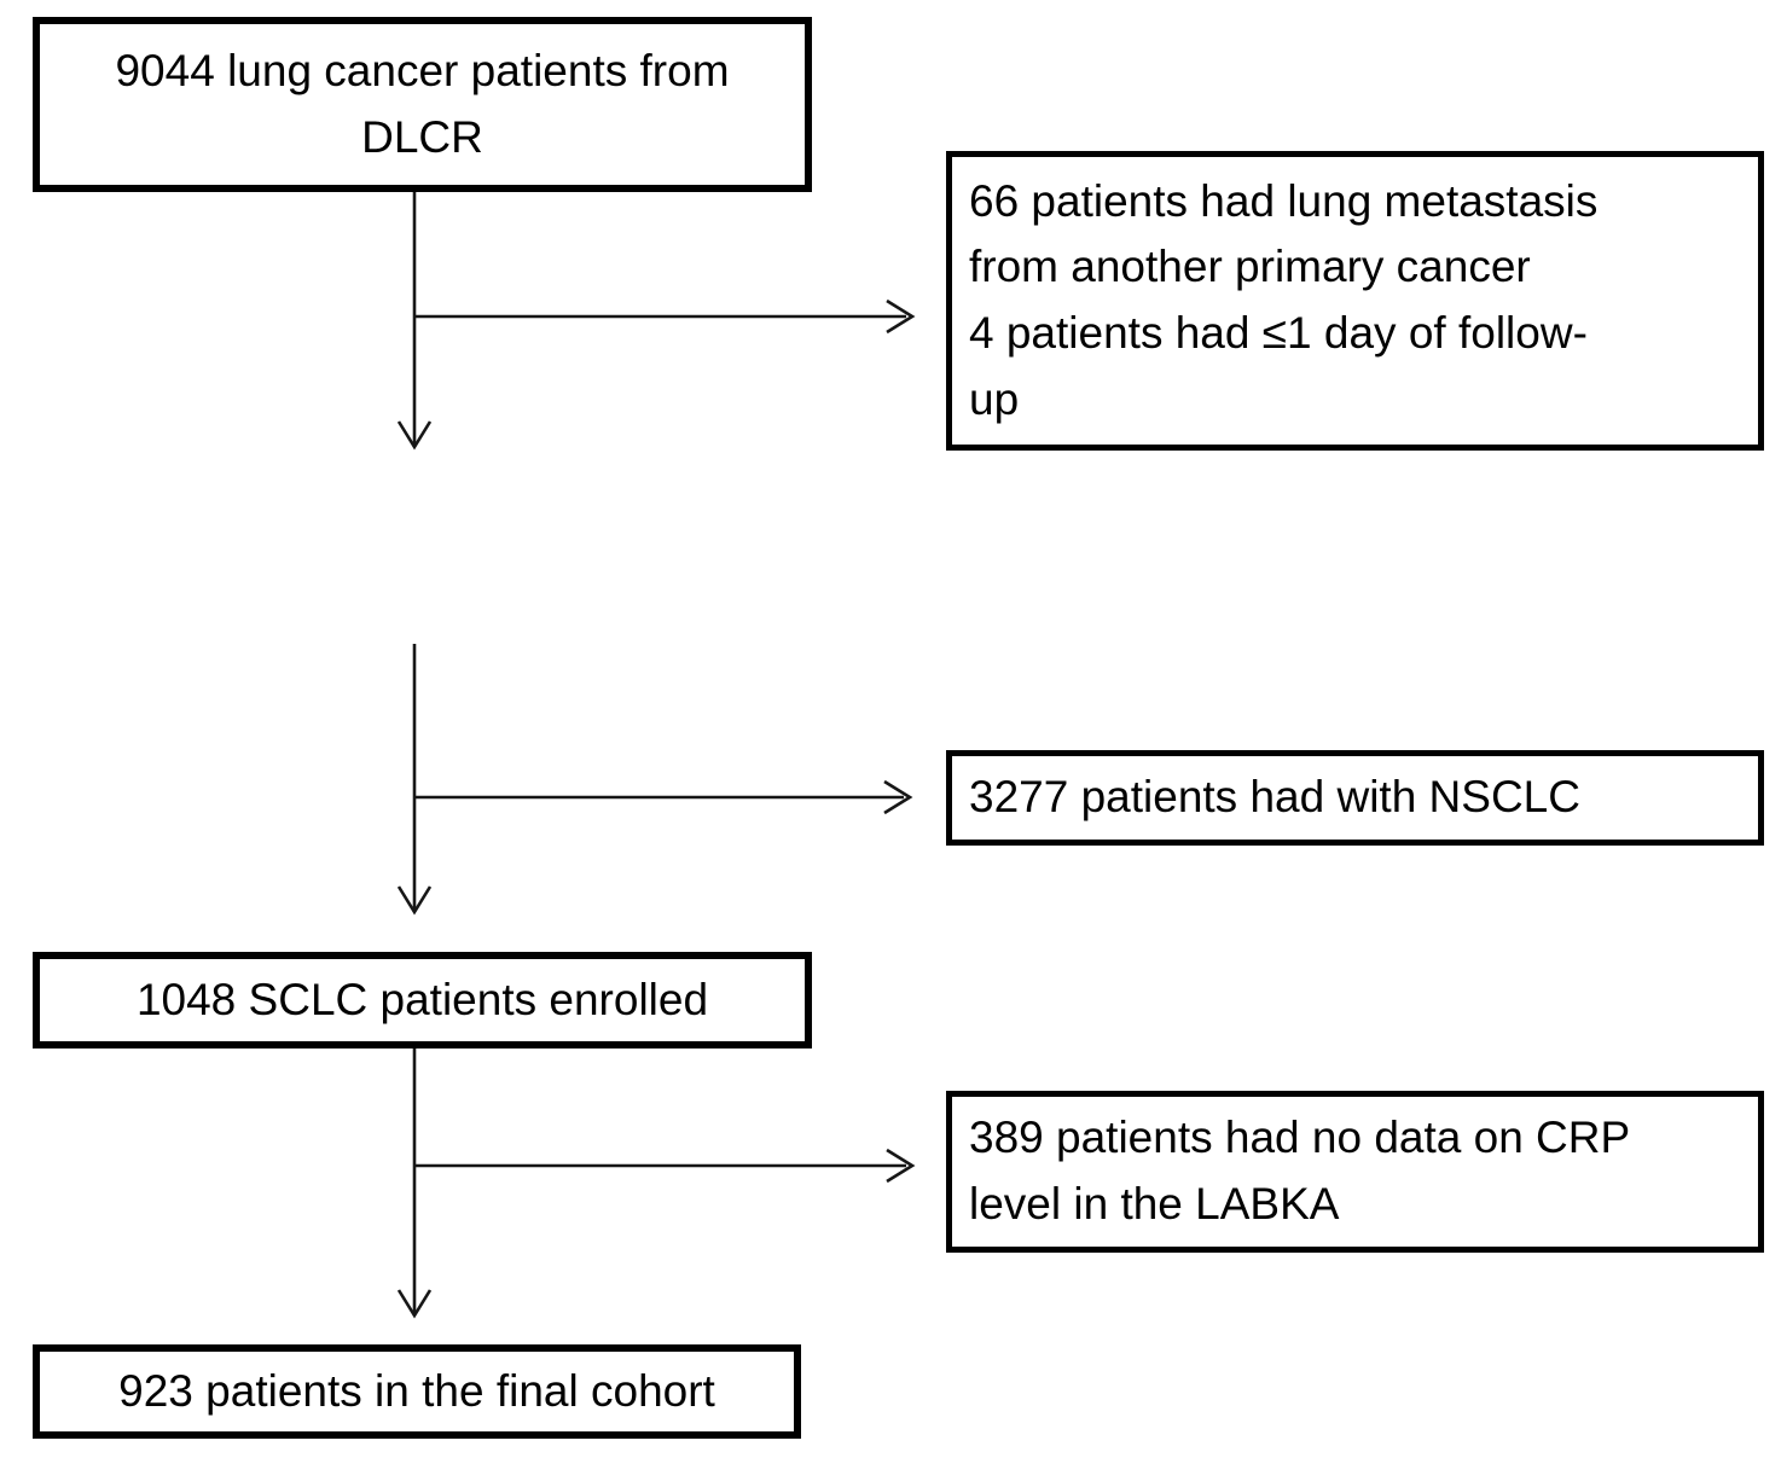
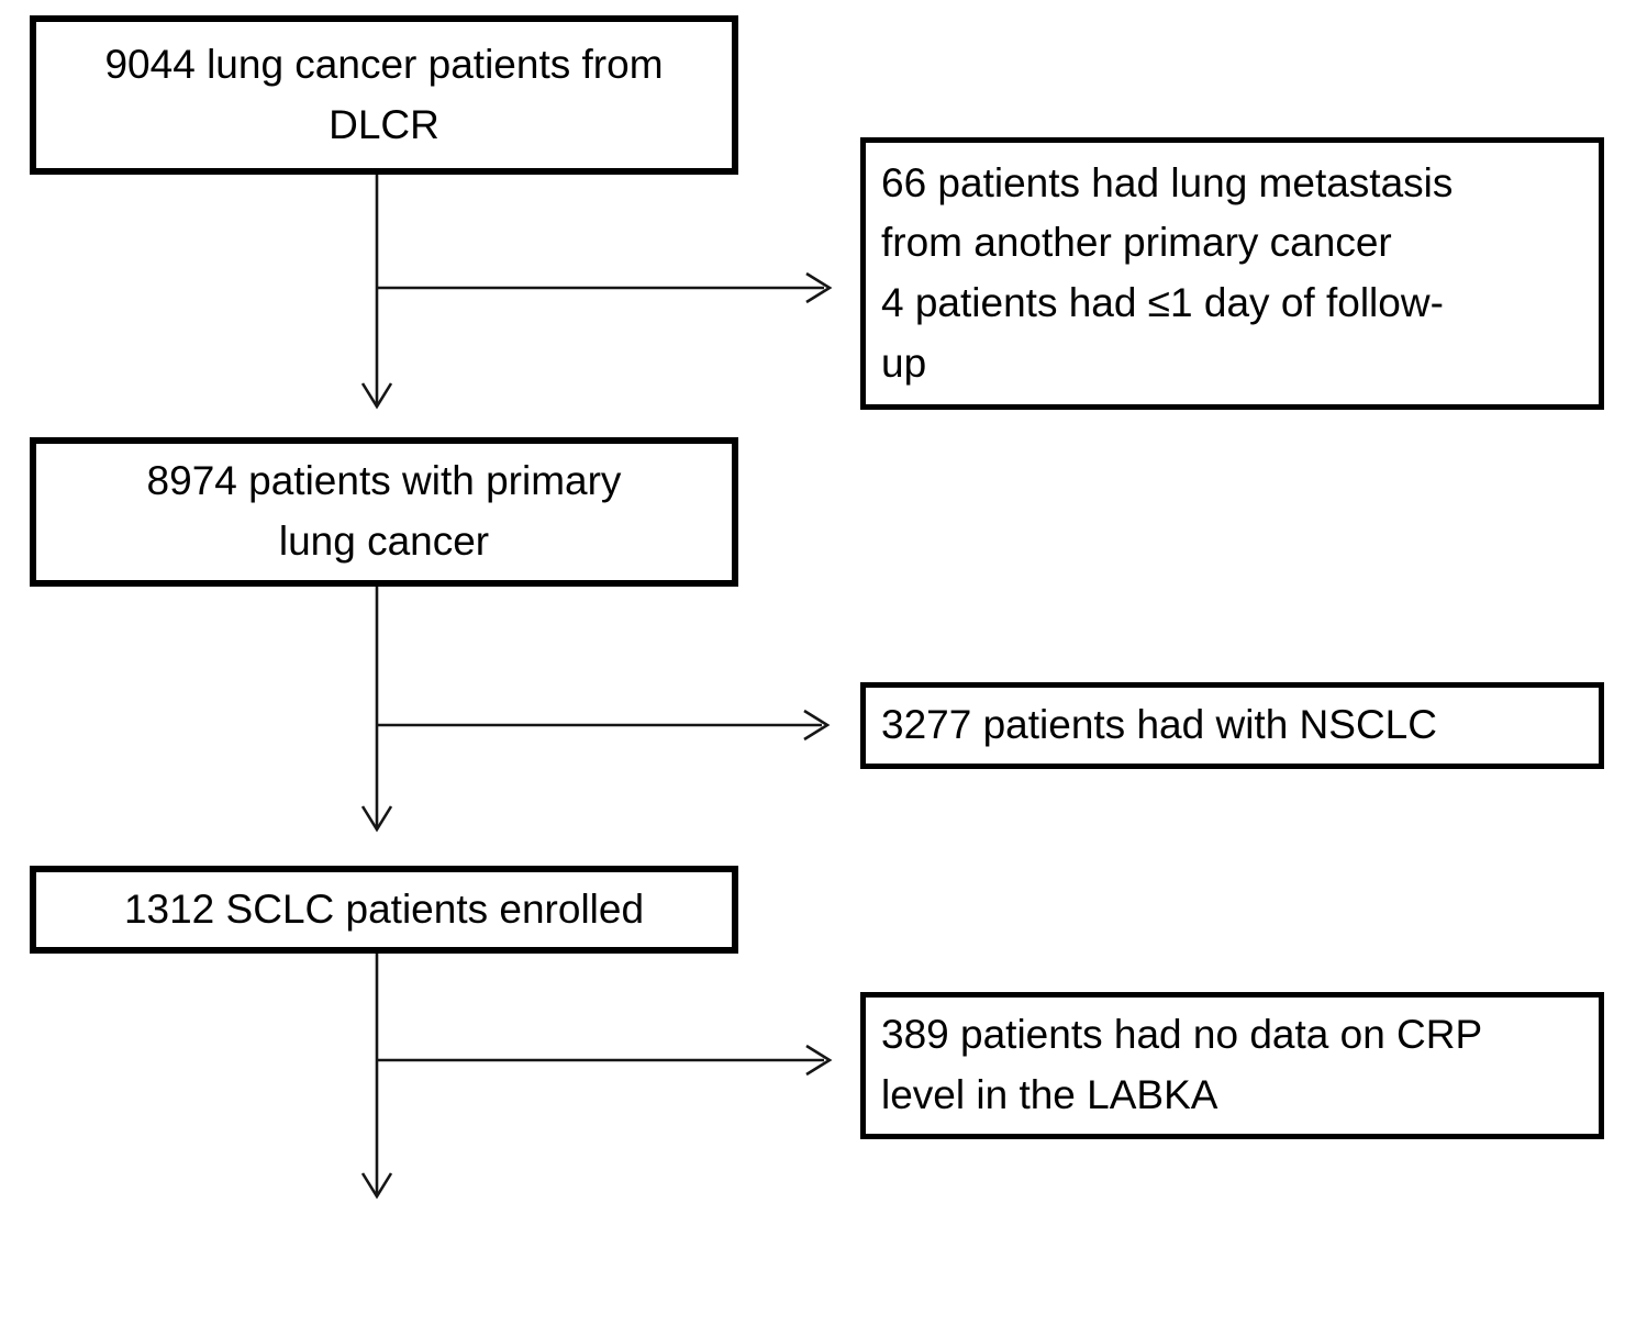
  9044 lung cancer patients from
  DLCR
  66 patients had lung metastasis
  from another primary cancer
  4 patients had ≤1 day of follow-
  up
+ 8974 patients with primary
+ lung cancer
  3277 patients had with NSCLC
- 1048 SCLC patients enrolled
+ 1312 SCLC patients enrolled
  389 patients had no data on CRP
  level in the LABKA
- 923 patients in the final cohort
